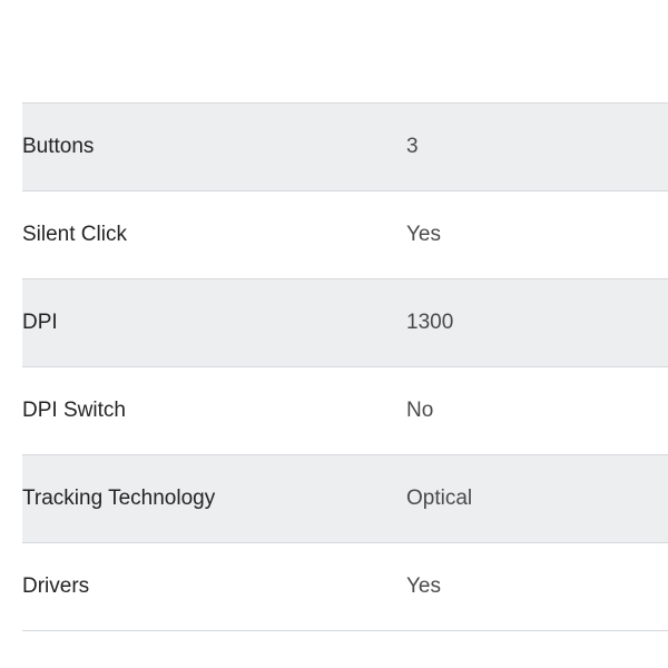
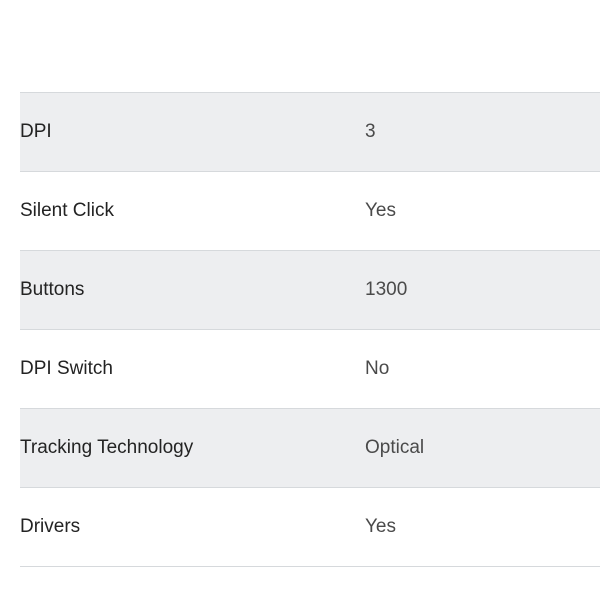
- Buttons	3
+ DPI	3
  Silent Click	Yes
- DPI	1300
+ Buttons	1300
  DPI Switch	No
  Tracking Technology	Optical
  Drivers	Yes
